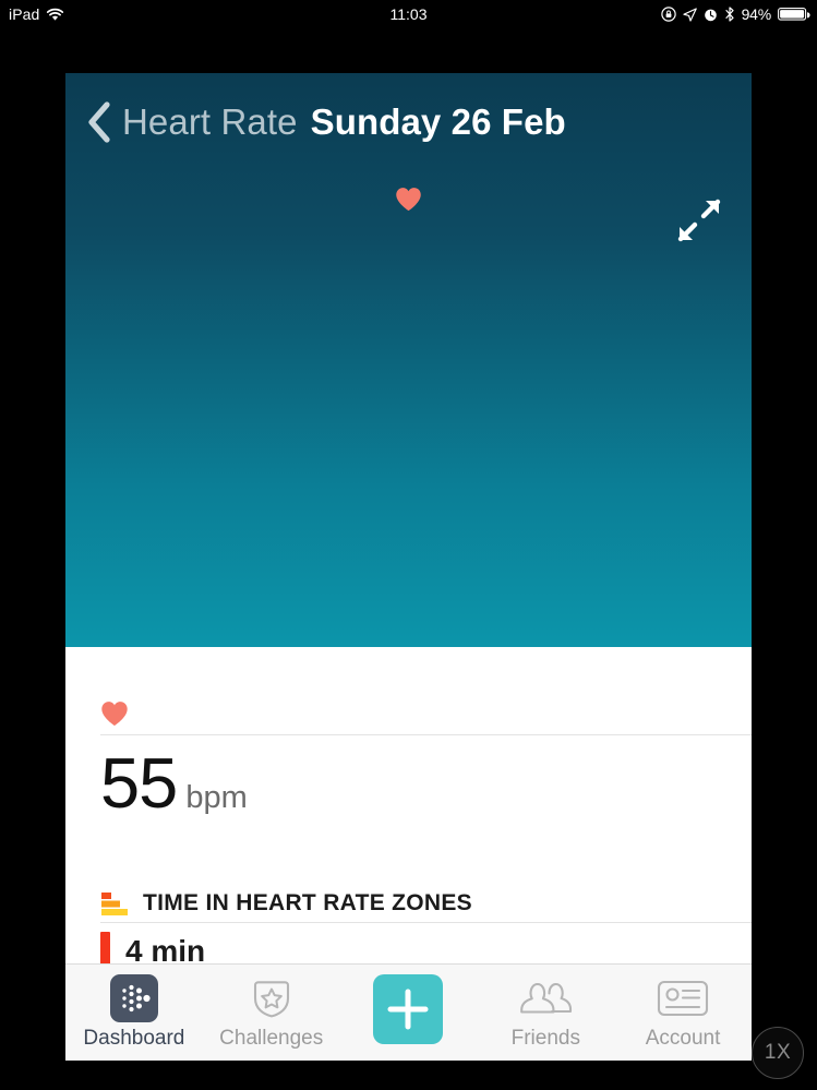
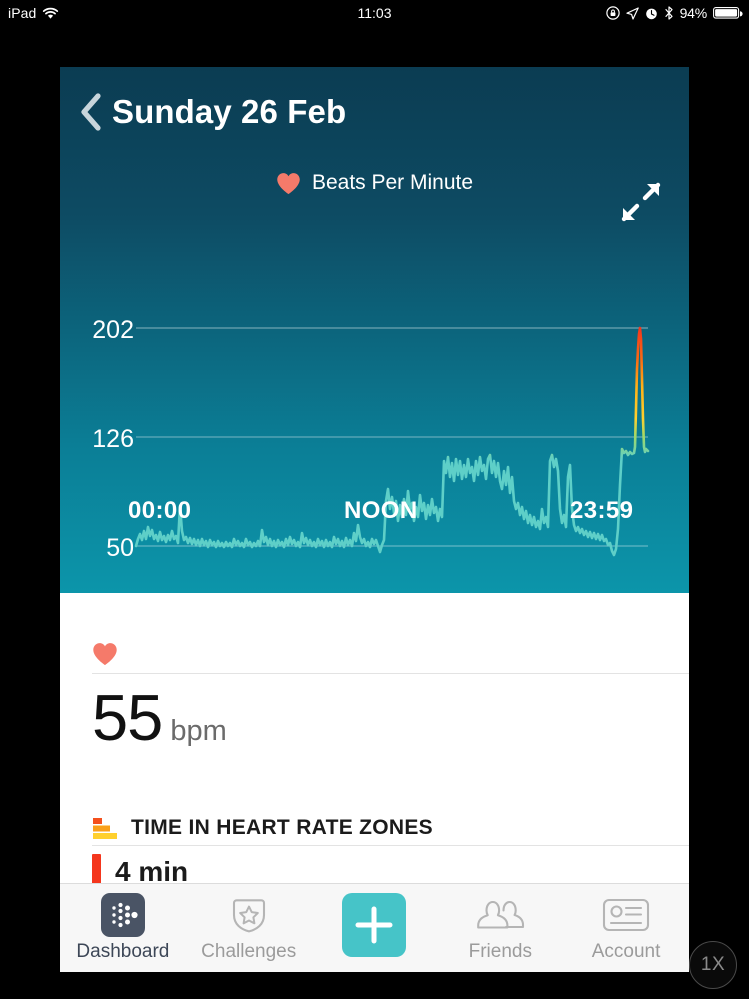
  iPad
  11:03
  94%
- Heart Rate
  Sunday 26 Feb
+ Beats Per Minute
+ 202
+ 126
+ 50
+ 00:00
+ NOON
+ 23:59
  55
  bpm
  TIME IN HEART RATE ZONES
  4 min
  Dashboard
  Challenges
  Friends
  Account
  1X
